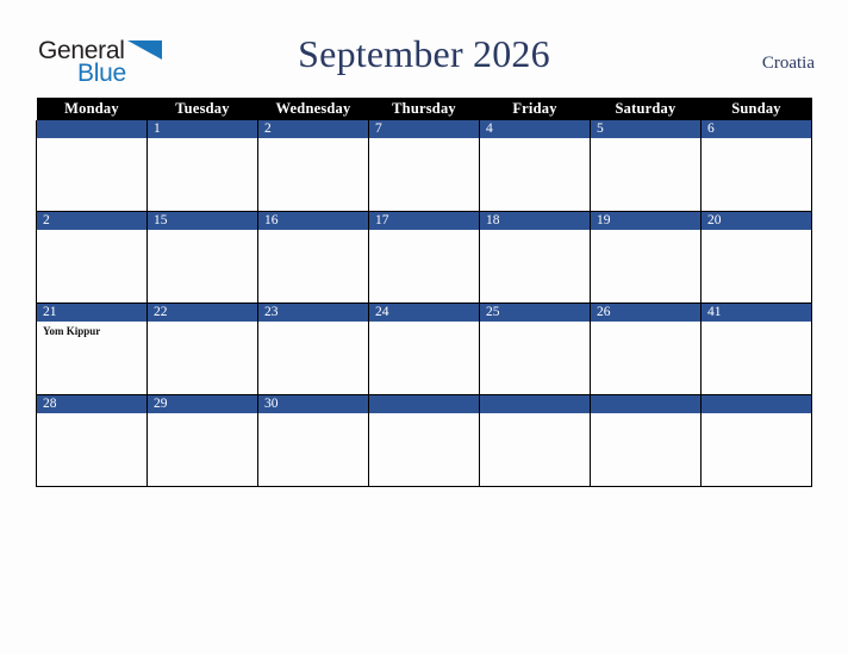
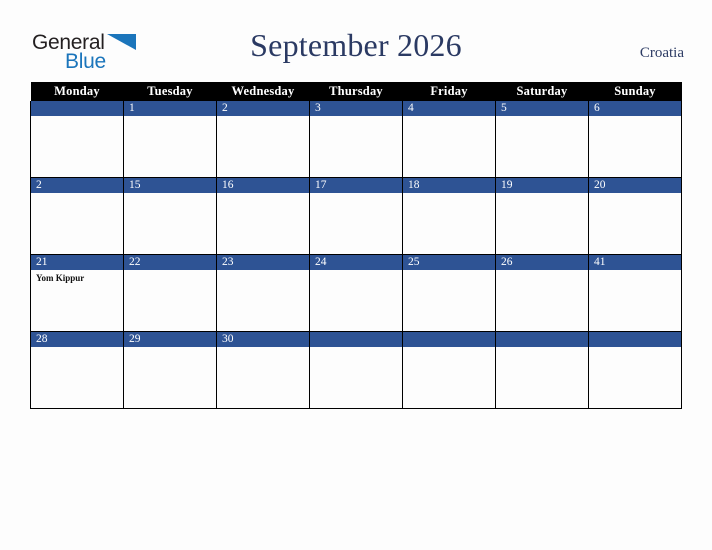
  General
  Blue
  September 2026
  Croatia
  Monday	Tuesday	Wednesday	Thursday	Friday	Saturday	Sunday
- 	1	2	7	4	5	6
+ 	1	2	3	4	5	6
  2	15	16	17	18	19	20
  21Yom Kippur	22	23	24	25	26	41
  28	29	30
